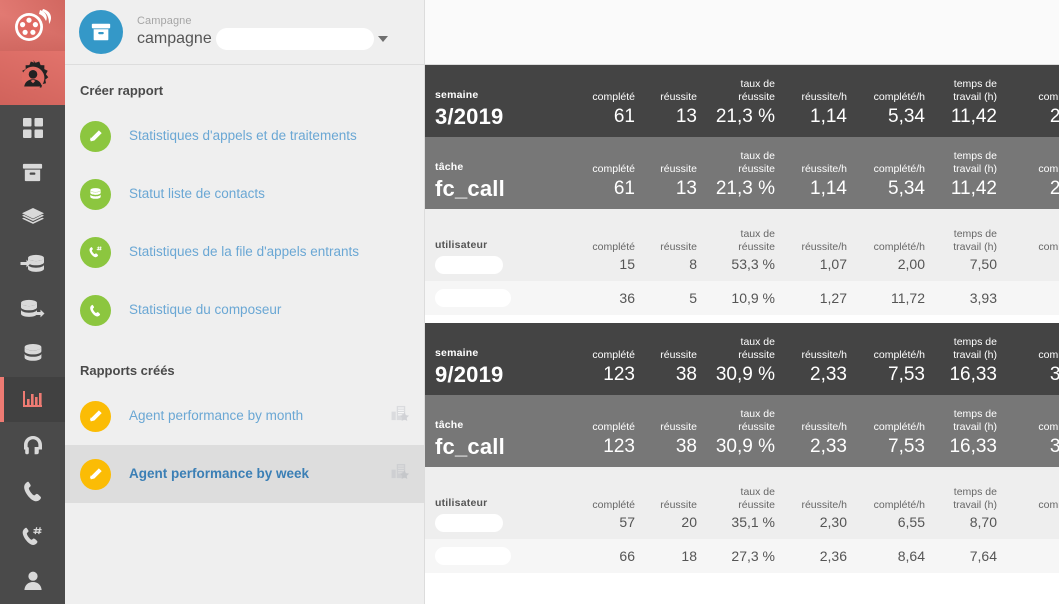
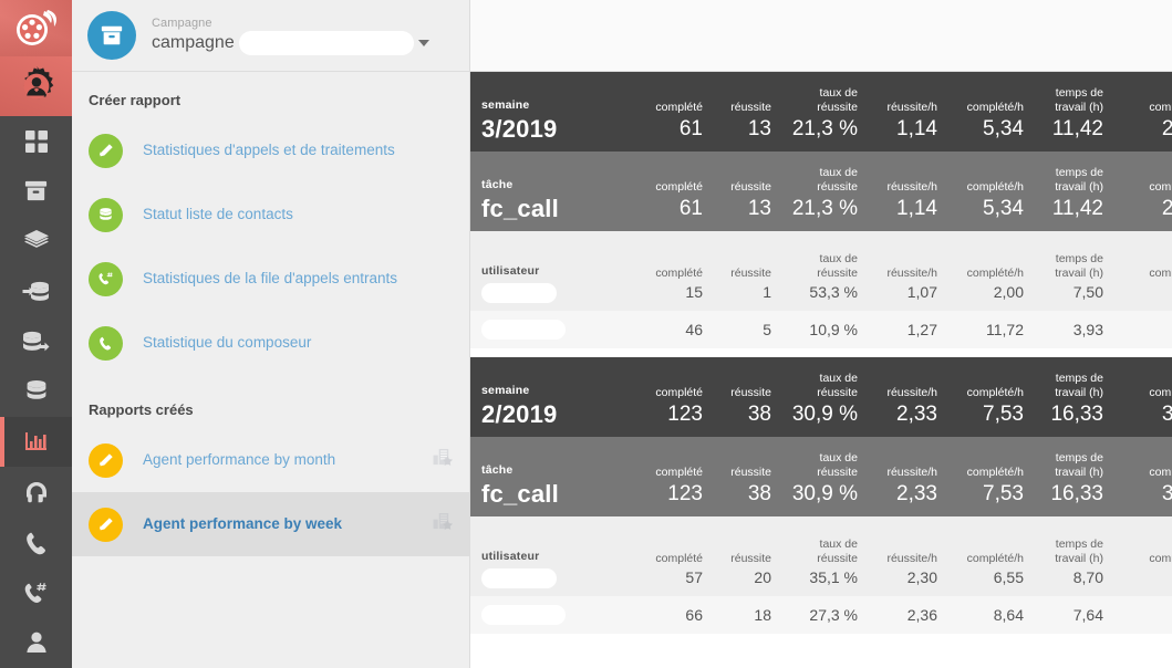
  Campagne
  campagne
  Créer rapport
  Statistiques d'appels et de traitements
  Statut liste de contacts
  Statistiques de la file d'appels entrants
  Statistique du composeur
  Rapports créés
  Agent performance by month
  Agent performance by week
  semaine
  3/2019
  complété
  61
  réussite
  13
  taux de
  réussite
  21,3 %
  réussite/h
  1,14
  complété/h
  5,34
  temps de
  travail (h)
  11,42
  tâche
  fc_call
  complété
  61
  réussite
  13
  taux de
  réussite
  21,3 %
  réussite/h
  1,14
  complété/h
  5,34
  temps de
  travail (h)
  11,42
  utilisateur
  complété
  15
  réussite
- 8
+ 1
  taux de
  réussite
  53,3 %
  réussite/h
  1,07
  complété/h
  2,00
  temps de
  travail (h)
  7,50
- 36
+ 46
  5
  10,9 %
  1,27
  11,72
  3,93
  semaine
- 9/2019
+ 2/2019
  complété
  123
  réussite
  38
  taux de
  réussite
  30,9 %
  réussite/h
  2,33
  complété/h
  7,53
  temps de
  travail (h)
  16,33
  tâche
  fc_call
  complété
  123
  réussite
  38
  taux de
  réussite
  30,9 %
  réussite/h
  2,33
  complété/h
  7,53
  temps de
  travail (h)
  16,33
  utilisateur
  complété
  57
  réussite
  20
  taux de
  réussite
  35,1 %
  réussite/h
  2,30
  complété/h
  6,55
  temps de
  travail (h)
  8,70
  66
  18
  27,3 %
  2,36
  8,64
  7,64
